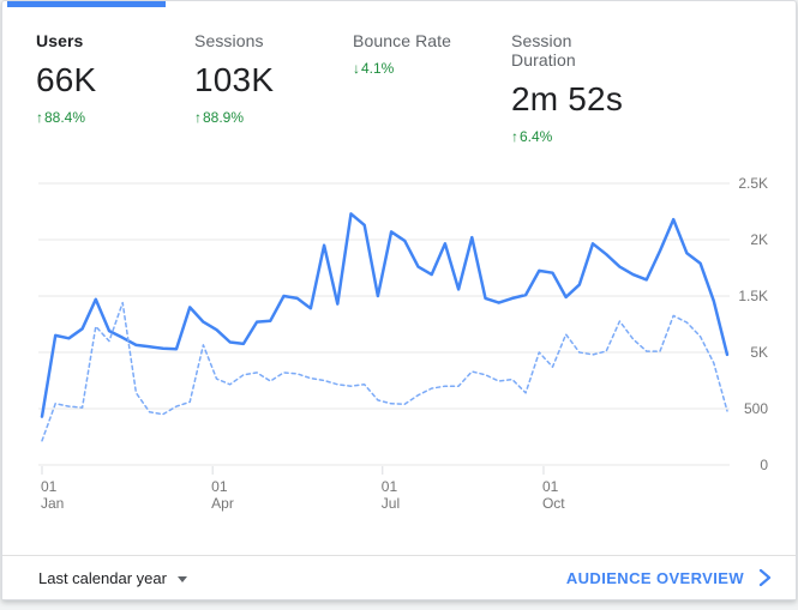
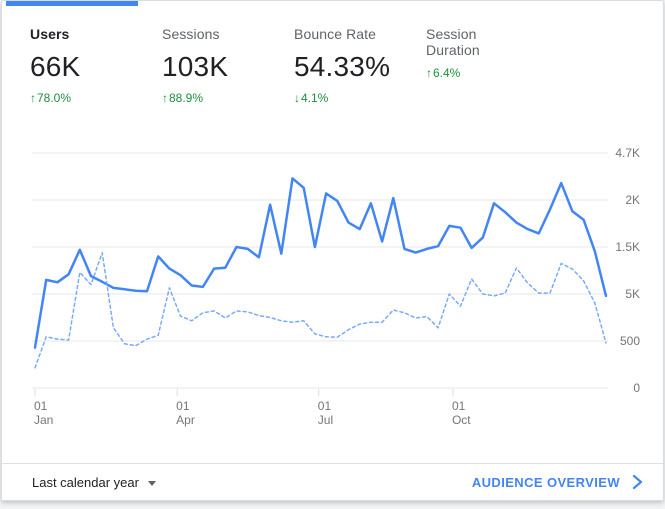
  Users
  66K
- ↑88.4%
+ ↑78.0%
  Sessions
  103K
  ↑88.9%
  Bounce Rate
+ 54.33%
  ↓4.1%
  Session Duration
- 2m 52s
  ↑6.4%
  0
  500
  5K
  1.5K
  2K
- 2.5K
+ 4.7K
  01
  Jan
  01
  Apr
  01
  Jul
  01
  Oct
  Last calendar year
  AUDIENCE OVERVIEW
